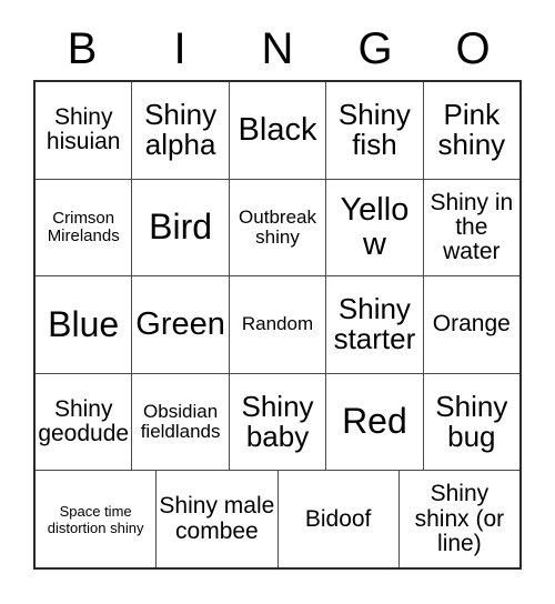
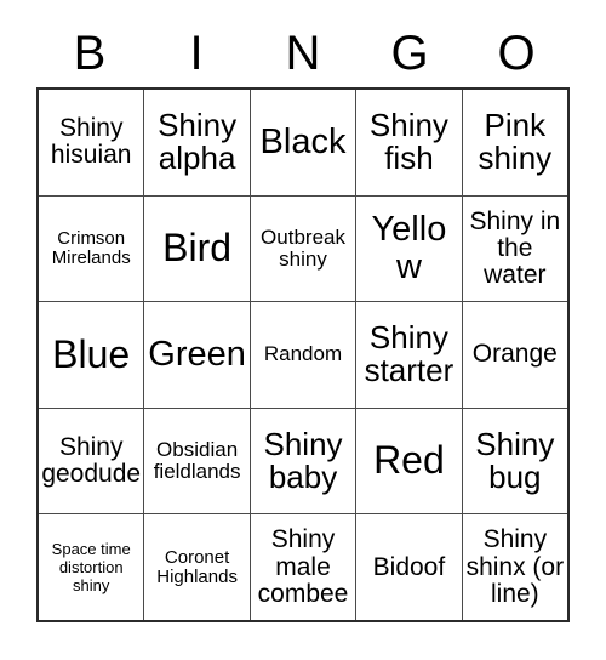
  B
  I
  N
  G
  O
  Shiny hisuian
  Shiny alpha
  Black
  Shiny fish
  Pink shiny
  Crimson Mirelands
  Bird
  Outbreak shiny
  Yellow
  Shiny in the water
  Blue
  Green
  Random
  Shiny starter
  Orange
  Shiny geodude
  Obsidian fieldlands
  Shiny baby
  Red
  Shiny bug
  Space time distortion shiny
+ Coronet Highlands
  Shiny male combee
  Bidoof
  Shiny shinx (or line)
